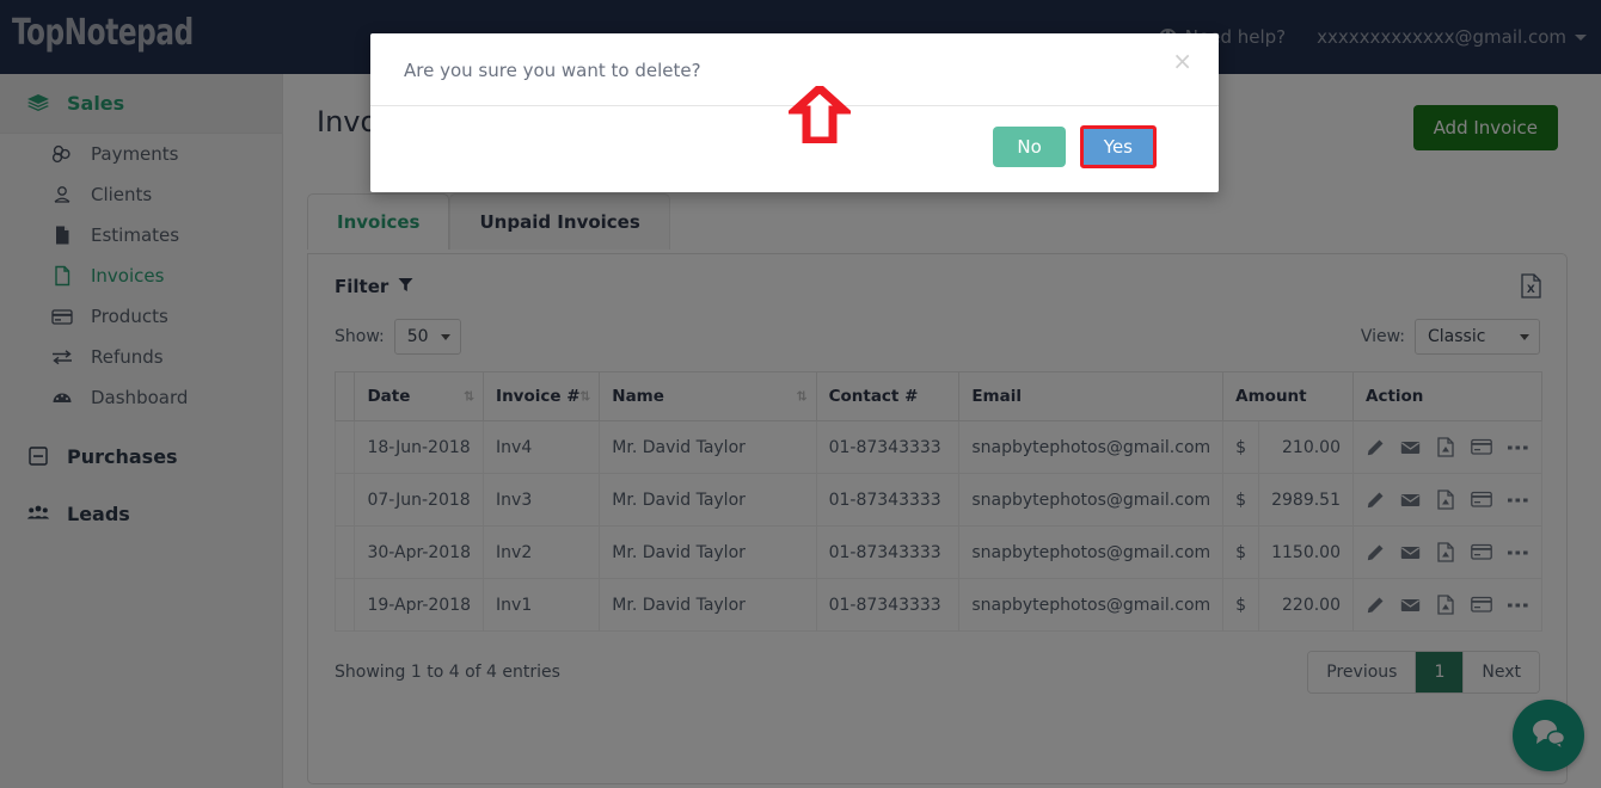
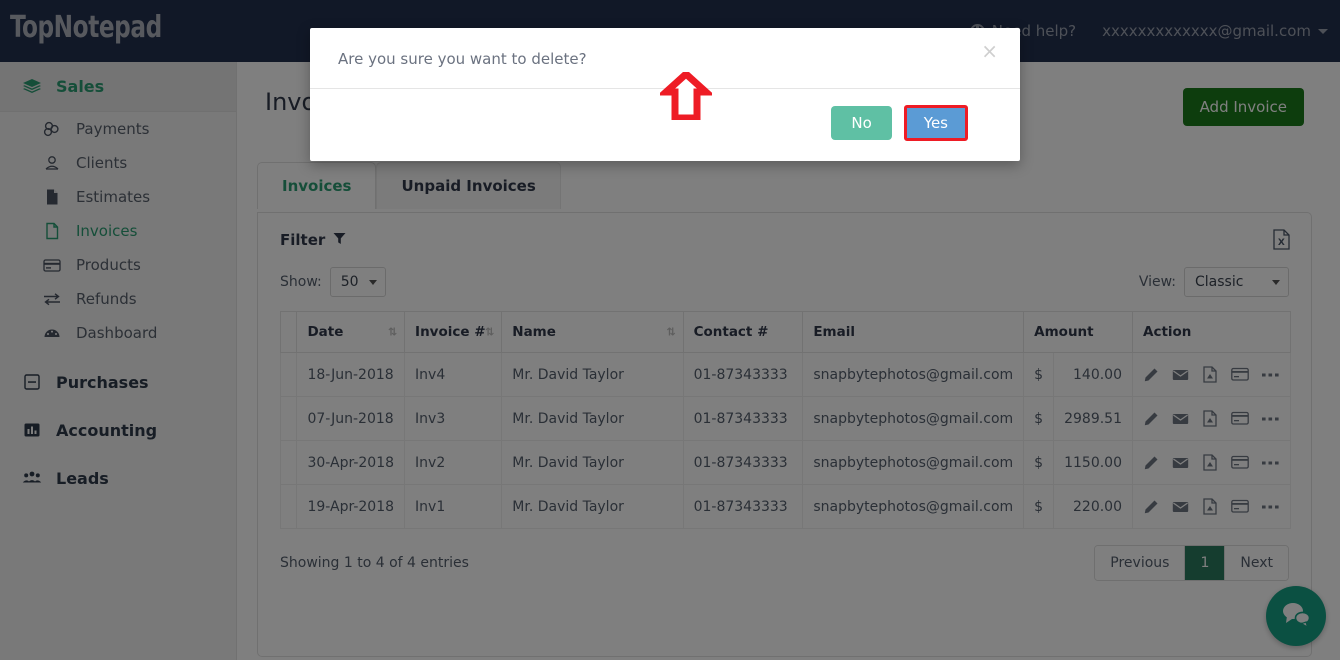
  TopNotepad
  xxxxxxxxxxxxx@gmail.com
  Sales
  Payments
  Clients
  Estimates
  Invoices
  Products
  Refunds
  Dashboard
  Purchases
+ Accounting
  Leads
  Add Invoice
  Invoices
  Unpaid Invoices
  Filter
  X
  Show:
  50
  View:
  Classic
  	Date ⇅	Invoice # ⇅	Name ⇅	Contact #	Email	Amount	Action
- 	18-Jun-2018	Inv4	Mr. David Taylor	01-87343333	snapbytephotos@gmail.com	$	210.00
+ 	18-Jun-2018	Inv4	Mr. David Taylor	01-87343333	snapbytephotos@gmail.com	$	140.00
  	07-Jun-2018	Inv3	Mr. David Taylor	01-87343333	snapbytephotos@gmail.com	$	2989.51
  	30-Apr-2018	Inv2	Mr. David Taylor	01-87343333	snapbytephotos@gmail.com	$	1150.00
  	19-Apr-2018	Inv1	Mr. David Taylor	01-87343333	snapbytephotos@gmail.com	$	220.00
  Showing 1 to 4 of 4 entries
  Previous
  1
  Next
  Are you sure you want to delete?
  ×
  No
  Yes
